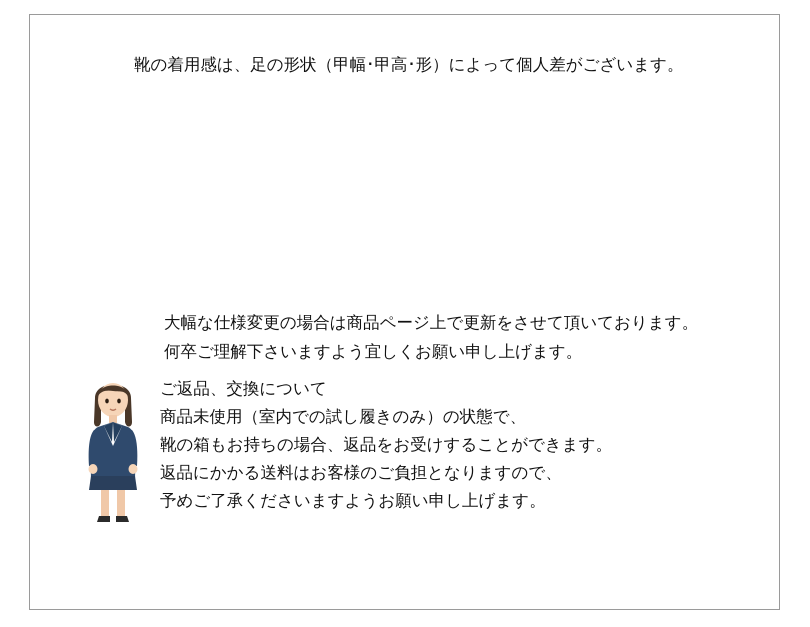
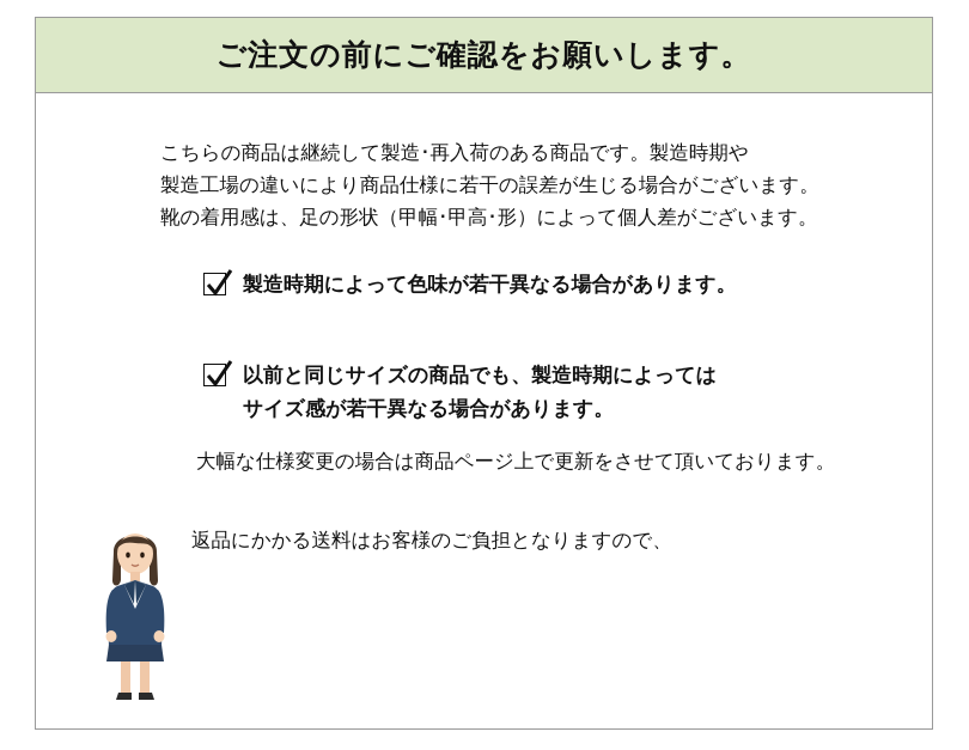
+ ご注文の前にご確認をお願いします。
+ こちらの商品は継続して製造･再入荷のある商品です。製造時期や
+ 製造工場の違いにより商品仕様に若干の誤差が生じる場合がございます。
  靴の着用感は、足の形状（甲幅･甲高･形）によって個人差がございます。
+ 製造時期によって色味が若干異なる場合があります。
+ 以前と同じサイズの商品でも、製造時期によっては
+ サイズ感が若干異なる場合があります。
  大幅な仕様変更の場合は商品ページ上で更新をさせて頂いております。
- 何卒ご理解下さいますよう宜しくお願い申し上げます。
- ご返品、交換について
- 商品未使用（室内での試し履きのみ）の状態で、
- 靴の箱もお持ちの場合、返品をお受けすることができます。
  返品にかかる送料はお客様のご負担となりますので、
- 予めご了承くださいますようお願い申し上げます。
